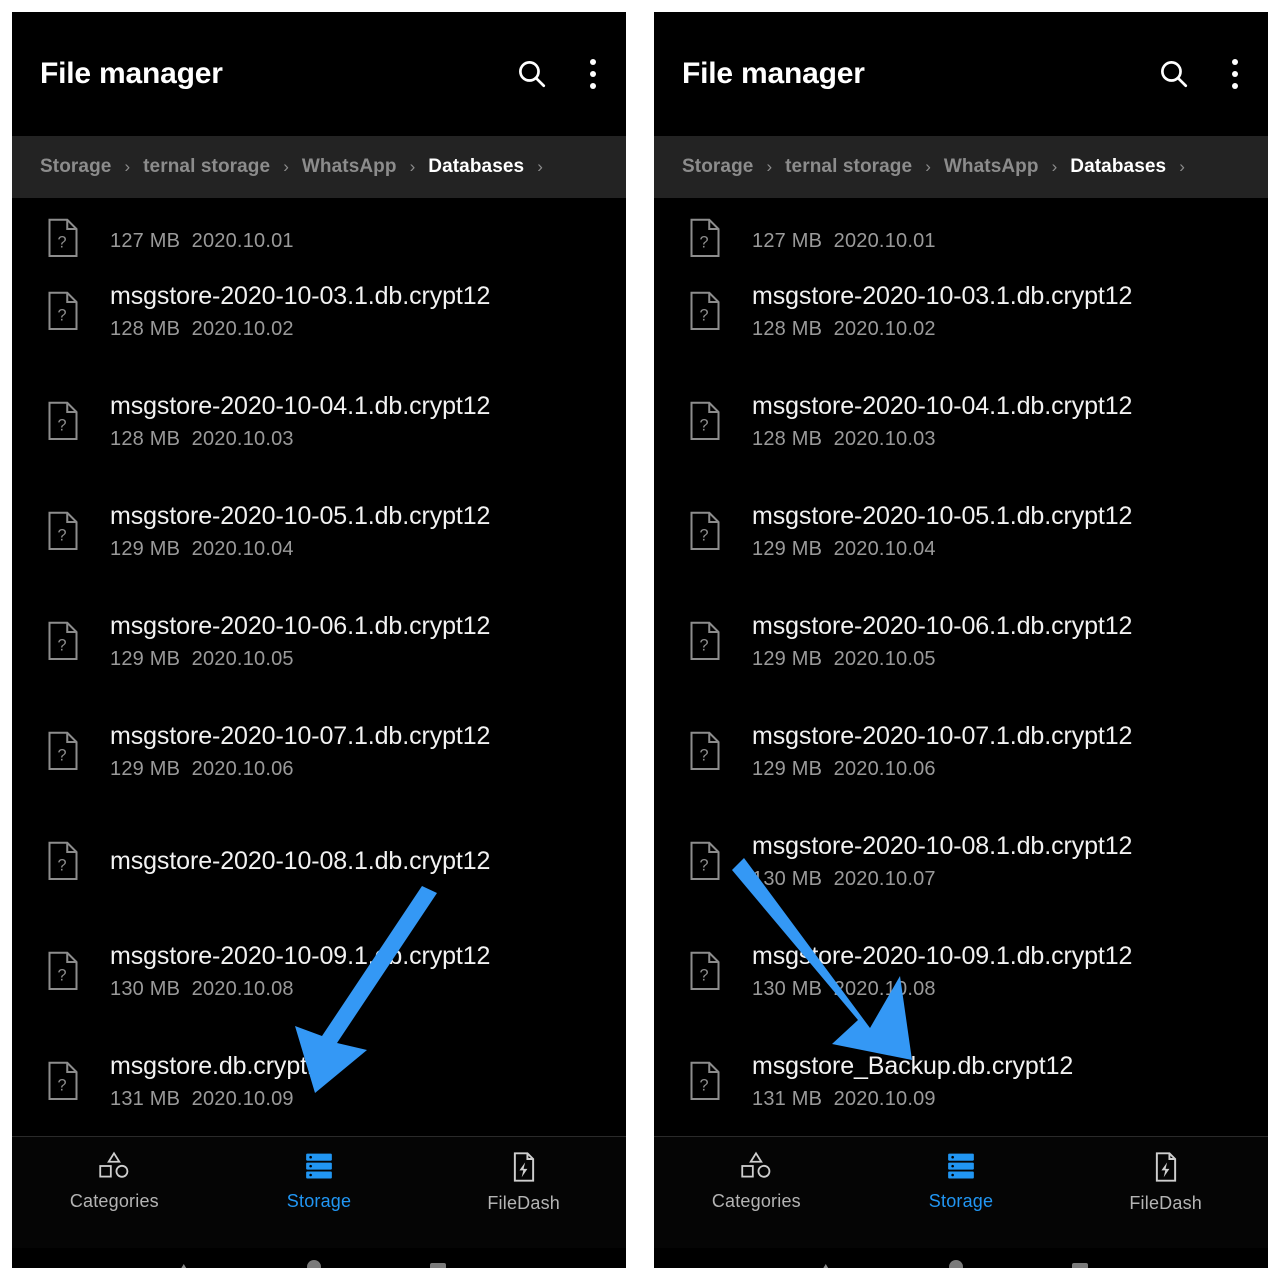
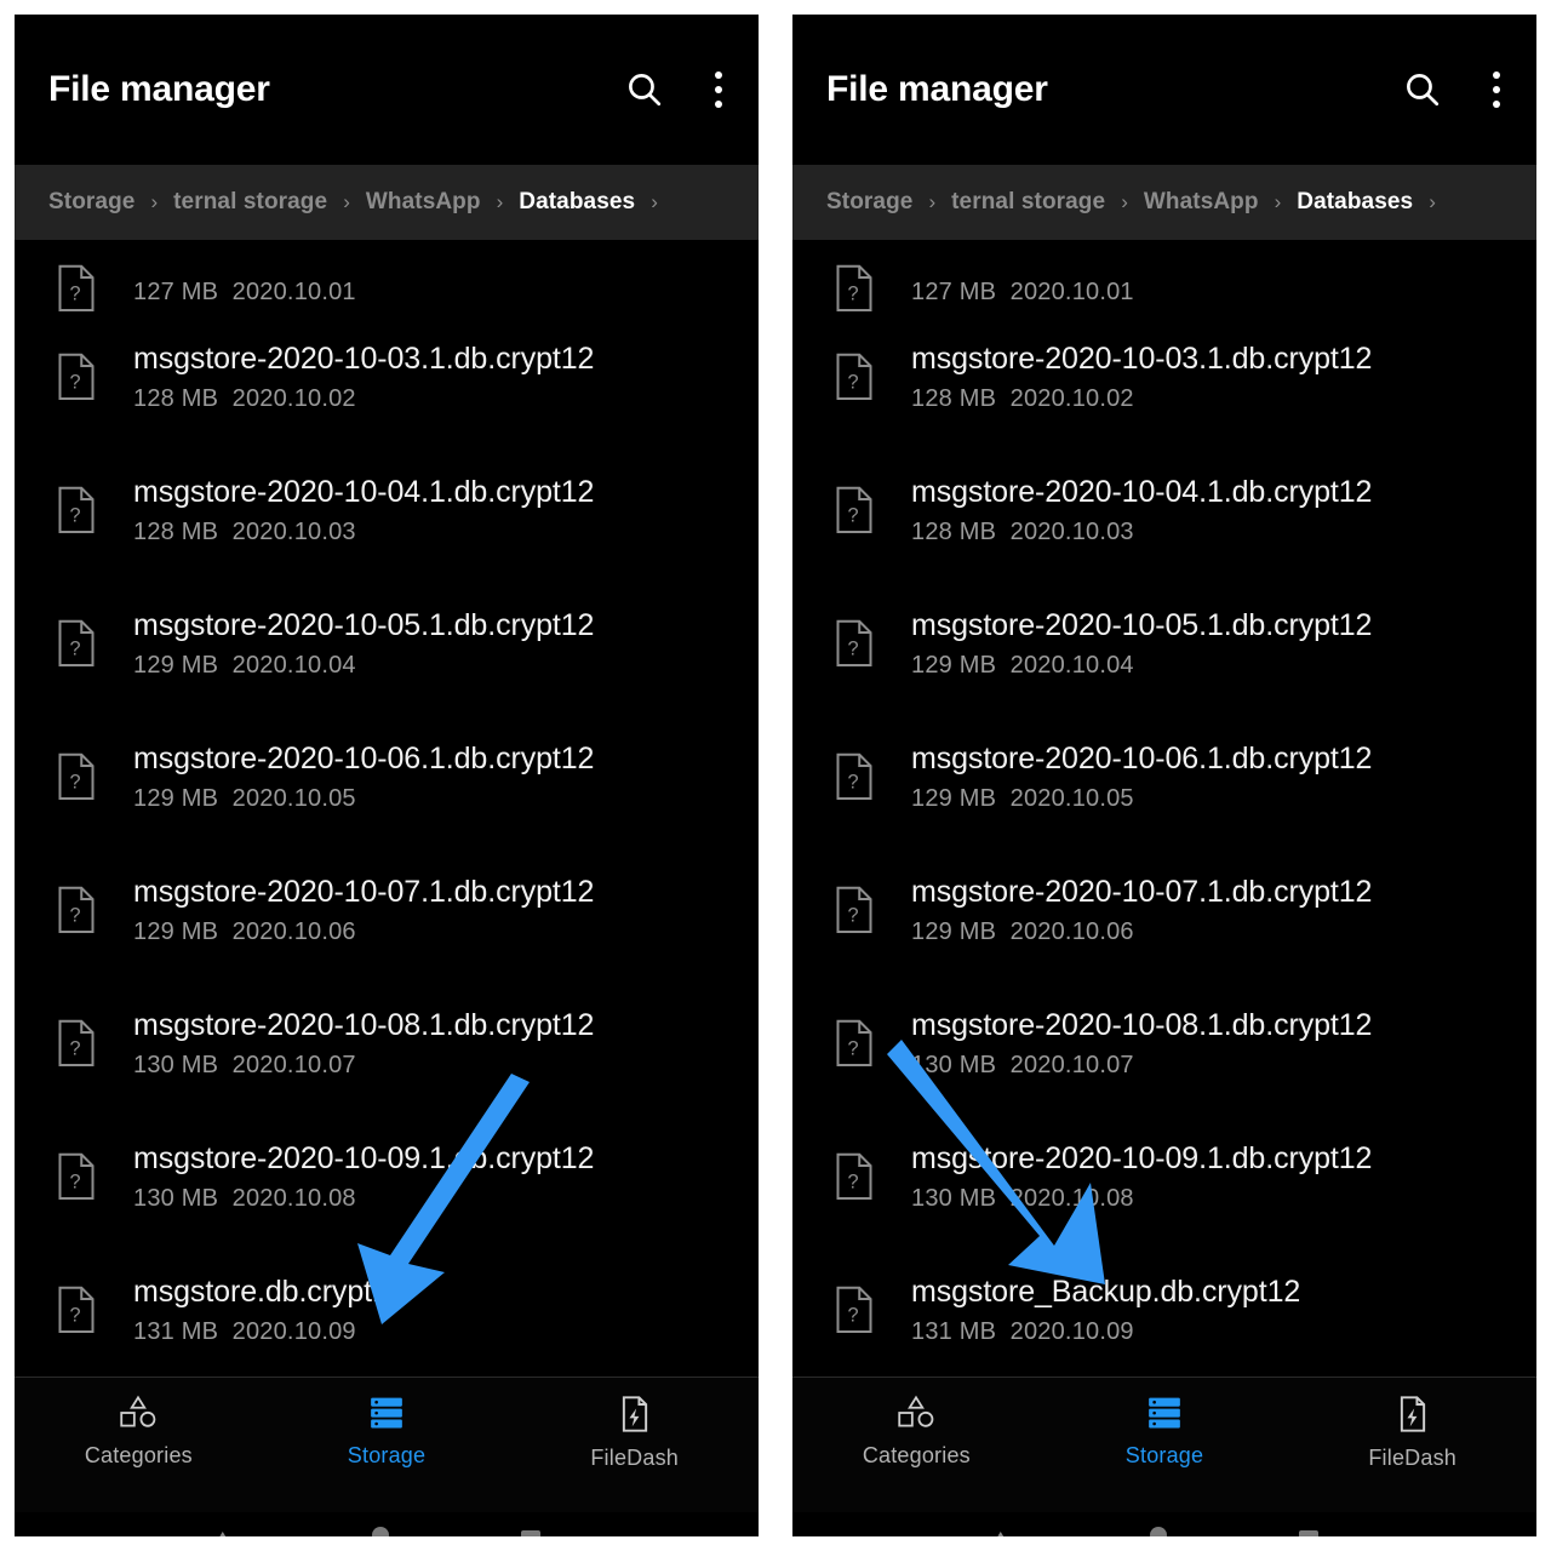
  File manager
  Storage
  ›
  ternal storage
  ›
  WhatsApp
  ›
  Databases
  ›
  ?
  127 MB 2020.10.01
  ?
  msgstore-2020-10-03.1.db.crypt12
  128 MB 2020.10.02
  ?
  msgstore-2020-10-04.1.db.crypt12
  128 MB 2020.10.03
  ?
  msgstore-2020-10-05.1.db.crypt12
  129 MB 2020.10.04
  ?
  msgstore-2020-10-06.1.db.crypt12
  129 MB 2020.10.05
  ?
  msgstore-2020-10-07.1.db.crypt12
  129 MB 2020.10.06
  ?
  msgstore-2020-10-08.1.db.crypt12
+ 130 MB 2020.10.07
  ?
  msgstore-2020-10-09.1..crypt12
  130 MB 2020.10.08
  ?
  msgstore.db.crypt
  131 MB 2020.10.09
  Categories
  Storage
  FileDash
  File manager
  Storage
  ›
  ternal storage
  ›
  WhatsApp
  ›
  Databases
  ›
  ?
  127 MB 2020.10.01
  ?
  msgstore-2020-10-03.1.db.crypt12
  128 MB 2020.10.02
  ?
  msgstore-2020-10-04.1.db.crypt12
  128 MB 2020.10.03
  ?
  msgstore-2020-10-05.1.db.crypt12
  129 MB 2020.10.04
  ?
  msgstore-2020-10-06.1.db.crypt12
  129 MB 2020.10.05
  ?
  msgstore-2020-10-07.1.db.crypt12
  129 MB 2020.10.06
  ?
  msgstore-2020-10-08.1.db.crypt12
  30 MB 2020.10.07
  ?
  msgore-2020-10-09.1.db.crypt12
  130 MB020.1.08
  ?
  msgstore_Backup.db.crypt12
  131 MB 2020.10.09
  Categories
  Storage
  FileDash
